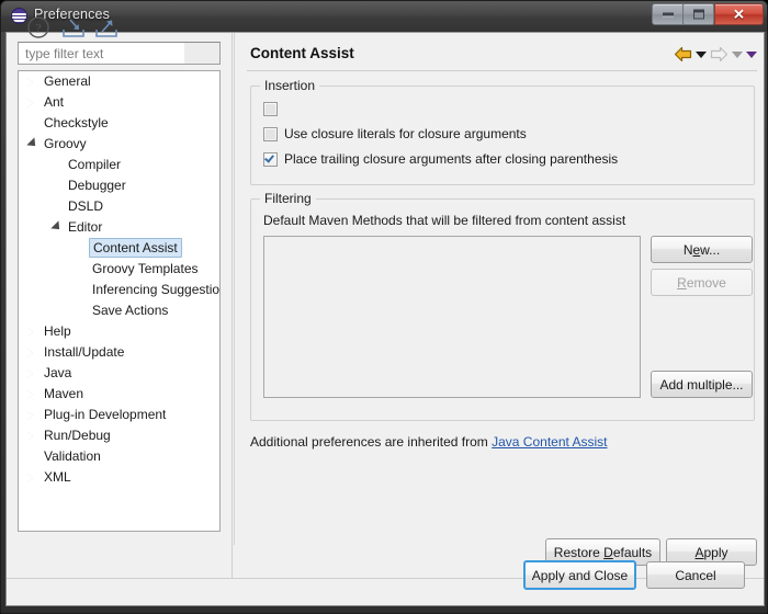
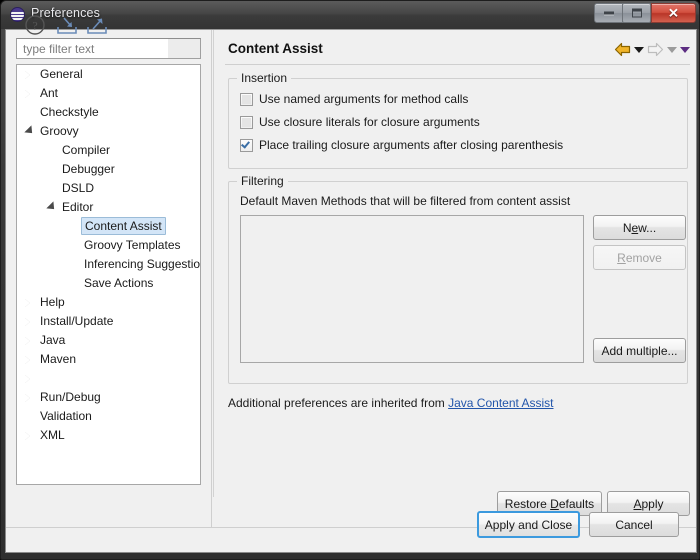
  Preferences
  ✕
  type filter text
  General
  Ant
  Checkstyle
  Groovy
  Compiler
  Debugger
  DSLD
  Editor
  Content Assist
  Groovy Templates
  Inferencing Suggestio
  Save Actions
  Help
  Install/Update
  Java
  Maven
- Plug-in Development
  Run/Debug
  Validation
  XML
  Content Assist
  Insertion
+ Use named arguments for method calls
  Use closure literals for closure arguments
  Place trailing closure arguments after closing parenthesis
  Filtering
  Default Maven Methods that will be filtered from content assist
  New...
  Remove
  Add multiple...
  Additional preferences are inherited from Java Content Assist
  Restore Defaults
  Apply
  ?
  Apply and Close
  Cancel
